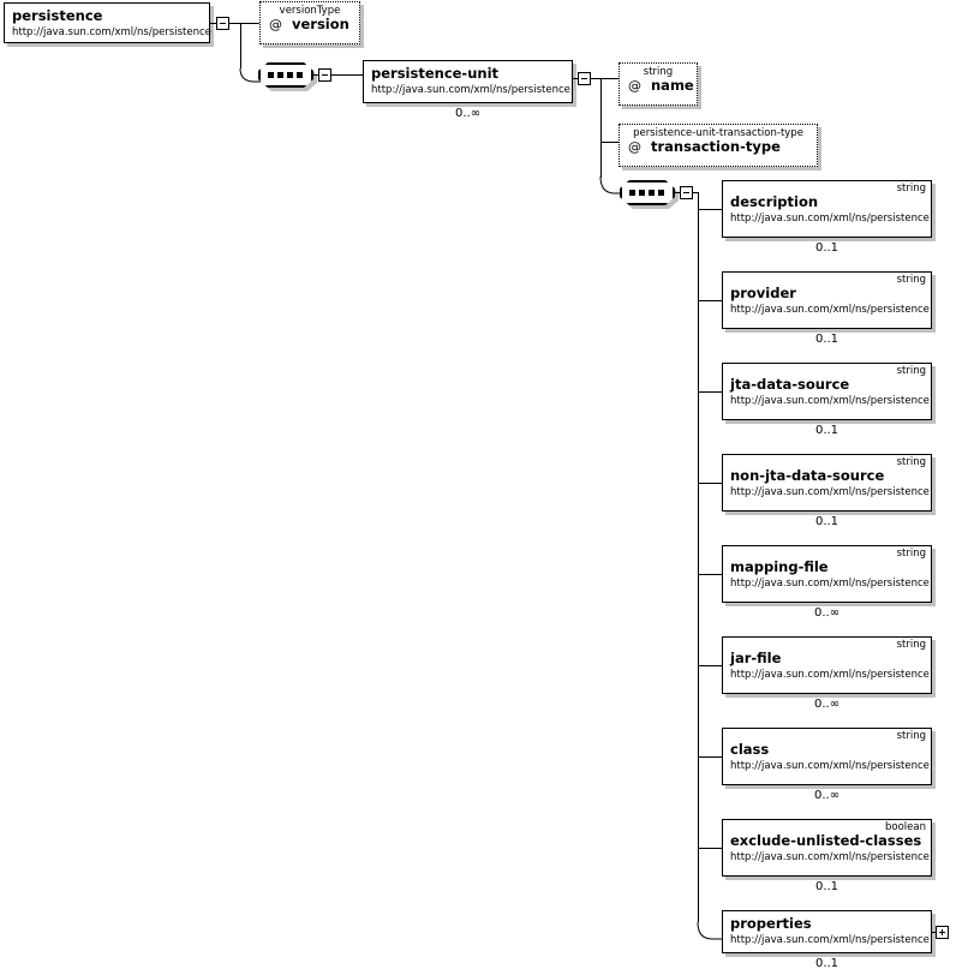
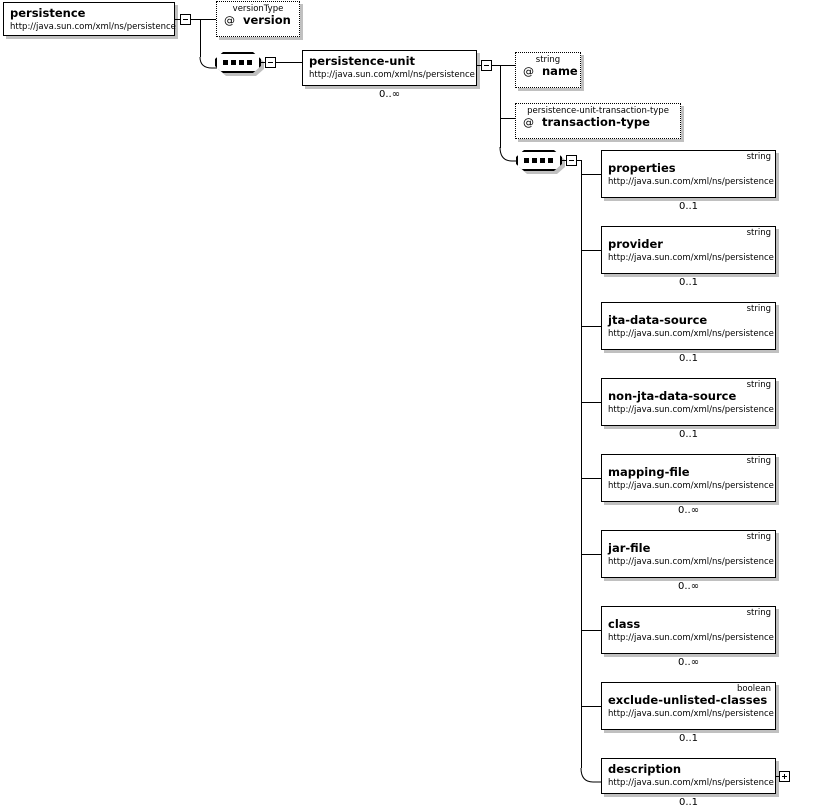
  persistence
  http://java.sun.com/xml/ns/persistence
  versionType
  @
  version
  persistence-unit
  http://java.sun.com/xml/ns/persistence
  0..∞
  string
  @
  name
  persistence-unit-transaction-type
  @
  transaction-type
  string
- description
+ properties
  http://java.sun.com/xml/ns/persistence
  0..1
  string
  provider
  http://java.sun.com/xml/ns/persistence
  0..1
  string
  jta-data-source
  http://java.sun.com/xml/ns/persistence
  0..1
  string
  non-jta-data-source
  http://java.sun.com/xml/ns/persistence
  0..1
  string
  mapping-file
  http://java.sun.com/xml/ns/persistence
  0..∞
  string
  jar-file
  http://java.sun.com/xml/ns/persistence
  0..∞
  string
  class
  http://java.sun.com/xml/ns/persistence
  0..∞
  boolean
  exclude-unlisted-classes
  http://java.sun.com/xml/ns/persistence
  0..1
- properties
+ description
  http://java.sun.com/xml/ns/persistence
  0..1
